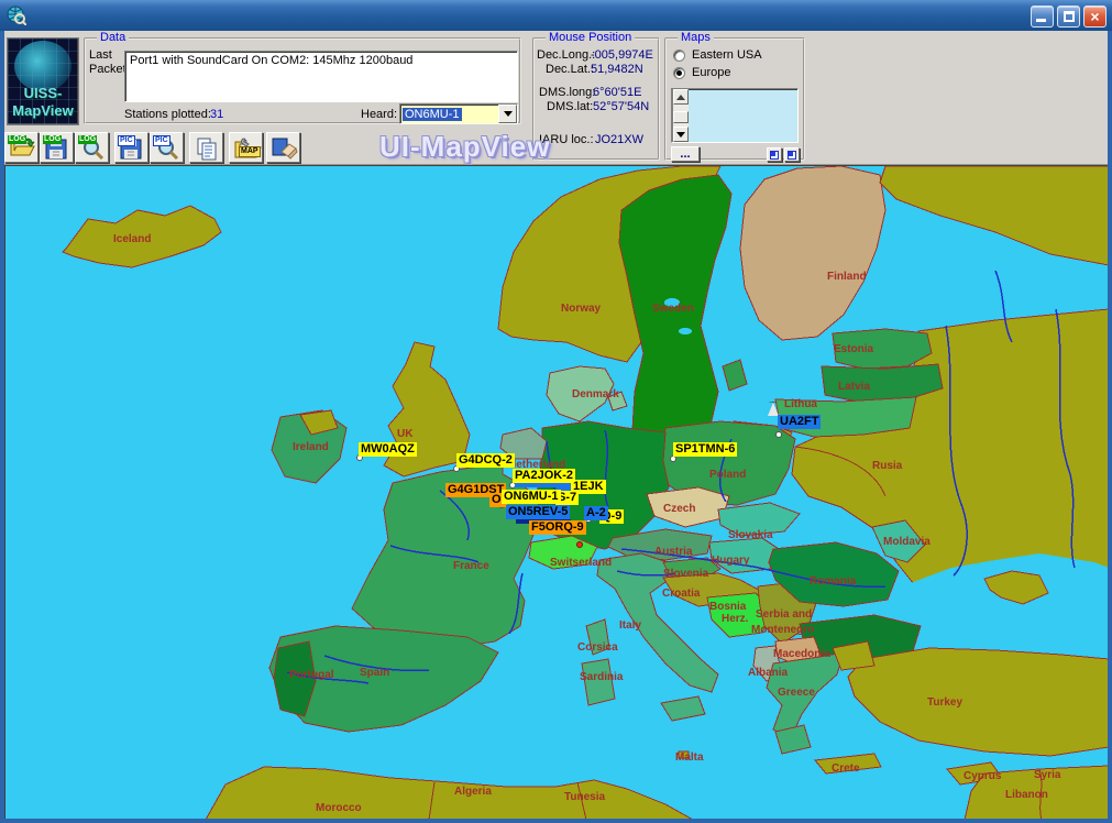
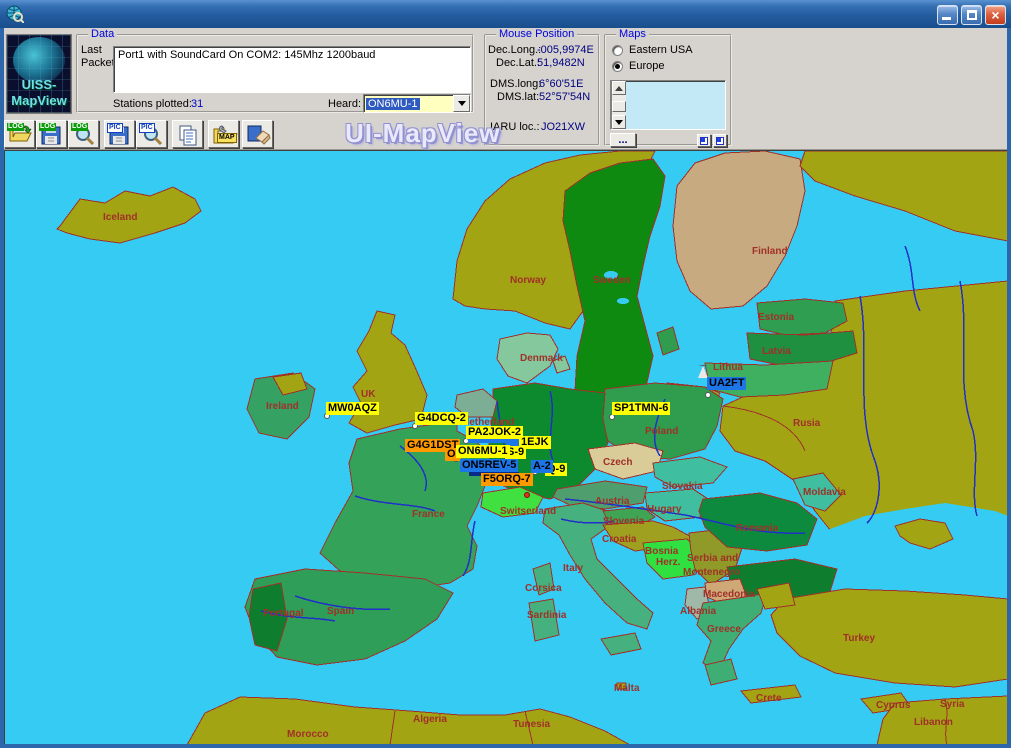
  ×
  UISS-
  MapView
  Data
  Last
  Packe
  Port1 with SoundCard On COM2: 145Mhz 1200baud
  Stations plotted:
  31
  Heard:
  ON6MU-1
  Mouse Position
  Dec.Long.:
  -005,9974E
  Dec.Lat.:
  51,9482N
  DMS.long:
  6°60'51E
  DMS.lat:
  52°57'54N
  IARU loc.:
  JO21XW
  Maps
  Eastern USA
  Europe
  ...
  UI-MapView
  Iceland
  Norway
  Sweden
  Finland
  Estonia
  Latvia
  Lithua
  Rusia
  Denmark
  UK
  Ireland
  etherland
  Poland
  Czech
  Slovakia
  Austria
  Hugary
  Slovenia
  Croatia
  Bosnia
  Herz.
  Serbia and
  Montenegro
  Macedonia
  Albania
  Greece
  Moldavia
  Romania
  France
  Switserland
  Italy
  Corsica
  Sardinia
  Spain
  Portugal
  Malta
  Algeria
  Tunesia
  Morocco
  Turkey
  Crete
  Cyprus
  Syria
  Libanon
  G4G1DST
  A-2
  ON5REV-5
  PA2JOK-2
  1EJK
- S-7
+ S-9
  ON6MU-1
- F5ORQ-9
+ F5ORQ-7
  MW0AQZ
  G4DCQ-2
  SP1TMN-6
  UA2FT
